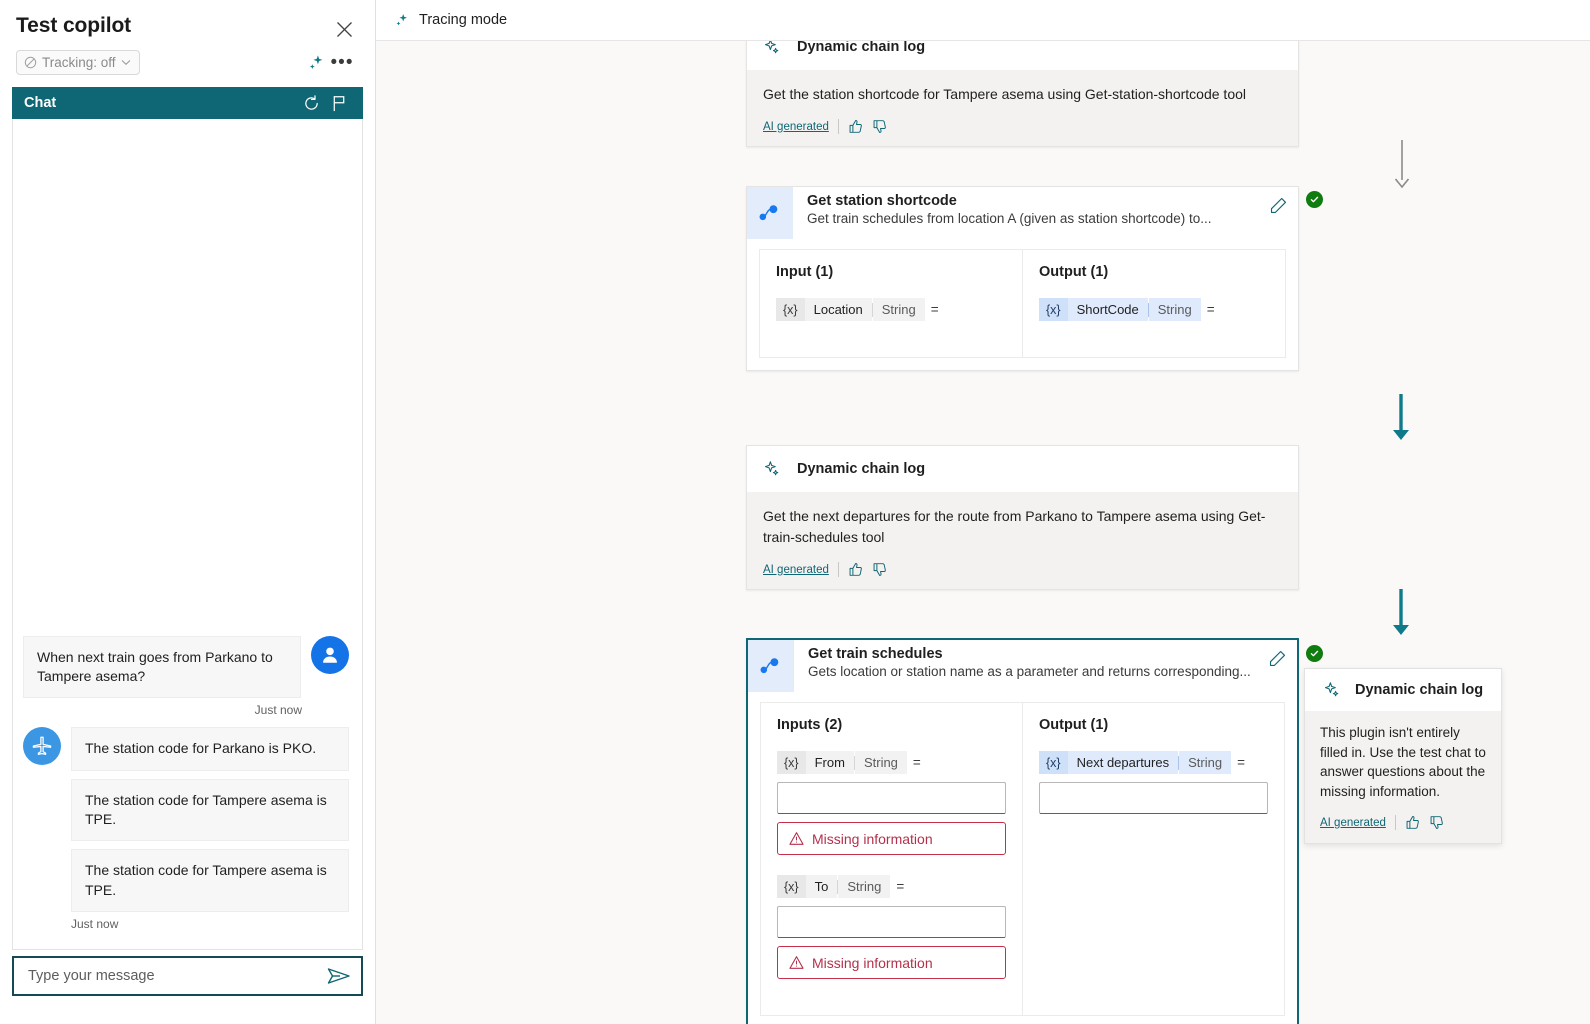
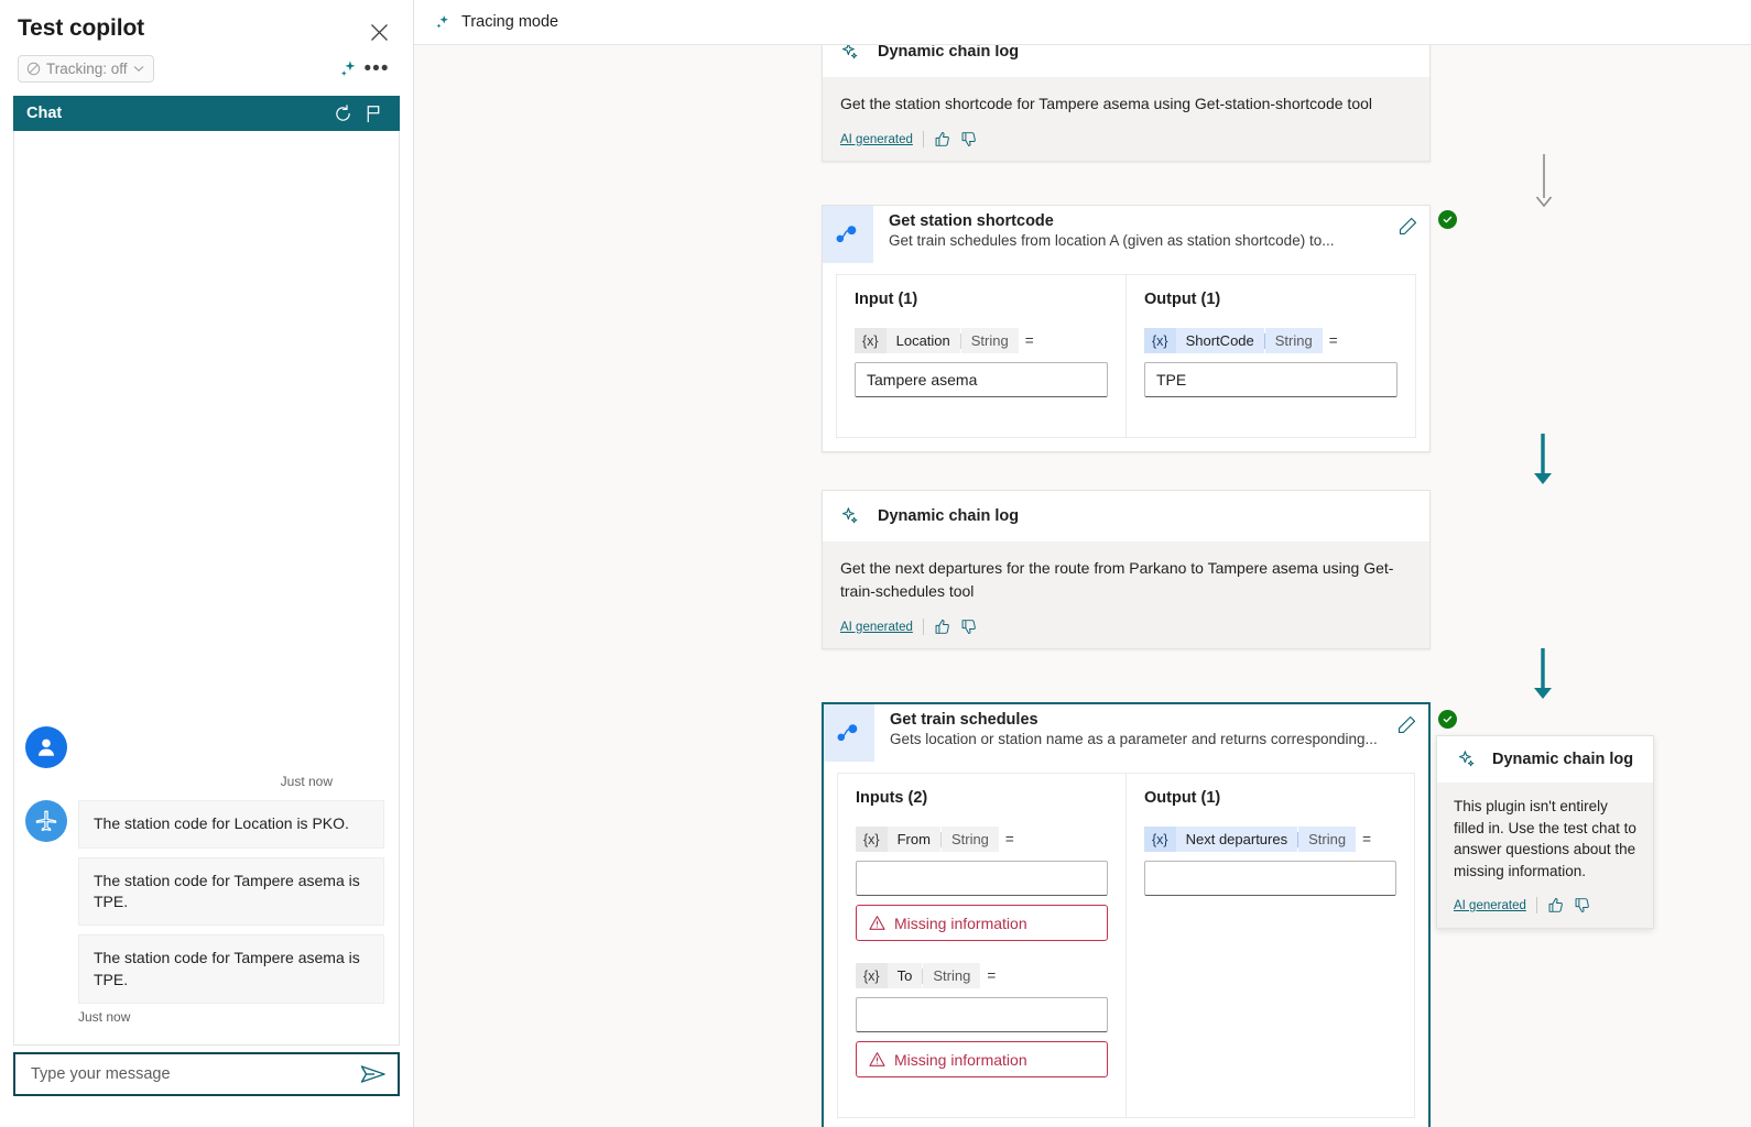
  Test copilot
  Tracking: off
  •••
  Chat
- When next train goes from Parkano to Tampere asema?
  Just now
- The station code for Parkano is PKO.
+ The station code for Location is PKO.
  The station code for Tampere asema is TPE.
  The station code for Tampere asema is TPE.
  Just now
  Type your message
  Tracing mode
  Dynamic chain log
  Get the station shortcode for Tampere asema using Get-station-shortcode tool
  AI generated
  Get station shortcode
  Get train schedules from location A (given as station shortcode) to...
  Input (1)
  {x}
  Location
  String
  =
+ Tampere asema
  Output (1)
  {x}
  ShortCode
  String
  =
+ TPE
  Dynamic chain log
  Get the next departures for the route from Parkano to Tampere asema using Get-train-schedules tool
  AI generated
  Get train schedules
  Gets location or station name as a parameter and returns corresponding...
  Inputs (2)
  {x}
  From
  String
  =
  Missing information
  {x}
  To
  String
  =
  Missing information
  Output (1)
  {x}
  Next departures
  String
  =
  Dynamic chain log
  This plugin isn't entirely filled in. Use the test chat to answer questions about the missing information.
  AI generated
